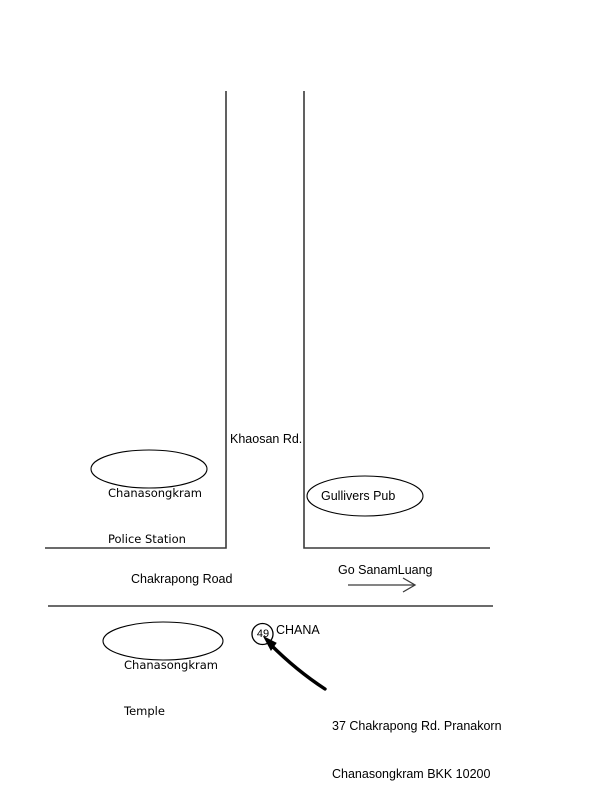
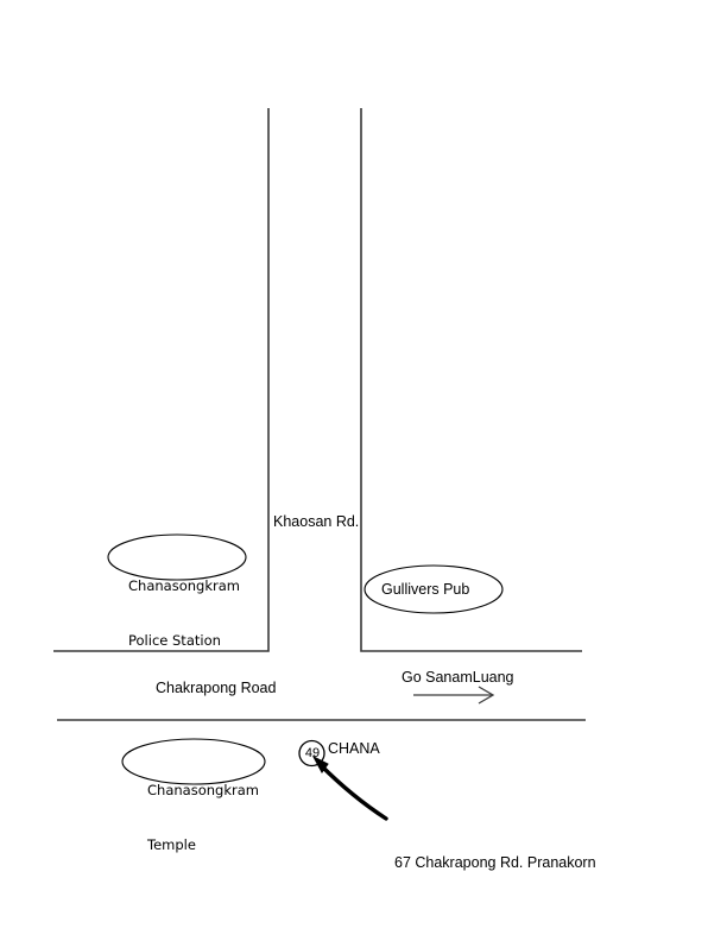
  Khaosan Rd.
  Chakrapong Road
  Go SanamLuang
  Chanasongkram
  Police Station
  Gullivers Pub
  Chanasongkram
  Temple
  49
  CHANA
- 37 Chakrapong Rd. Pranakorn
+ 67 Chakrapong Rd. Pranakorn
- Chanasongkram BKK 10200
